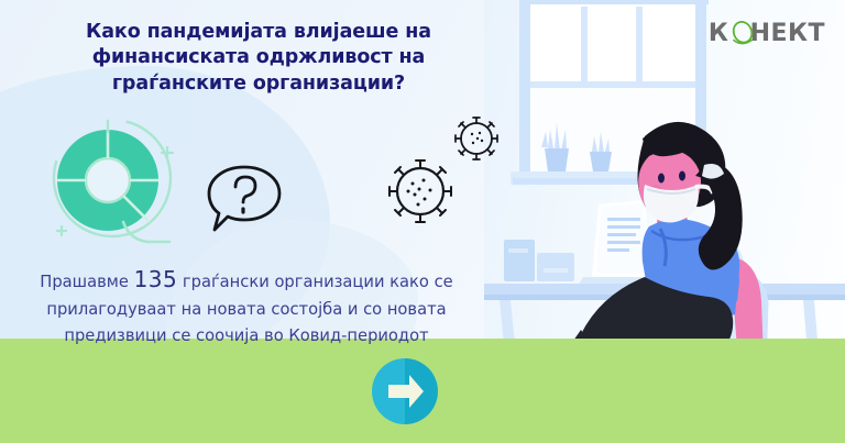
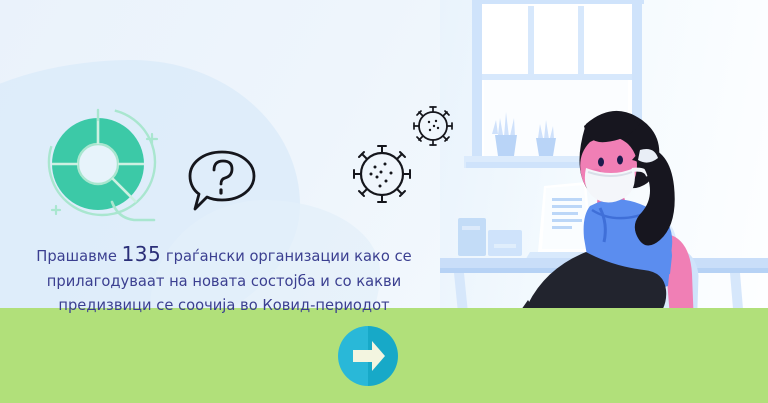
- Како пандемијата влијаеше на финансиската одржливост на граѓанските организации?
- К НЕКТ
- Прашавме 135 граѓански организации како се прилагодуваат на новата состојба и со новата предизвици се соочија во Ковид-периодот
+ Прашавме 135 граѓански организации како се прилагодуваат на новата состојба и со какви предизвици се соочија во Ковид-периодот
